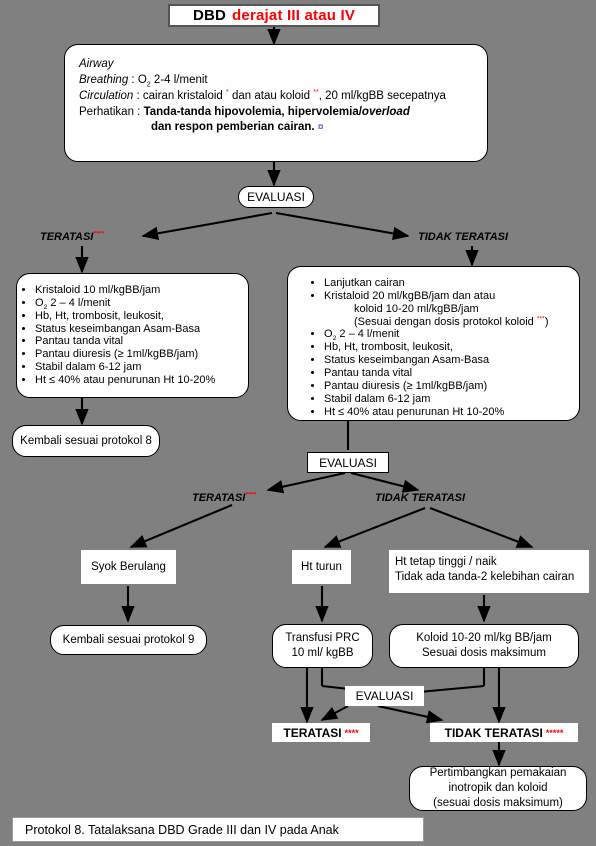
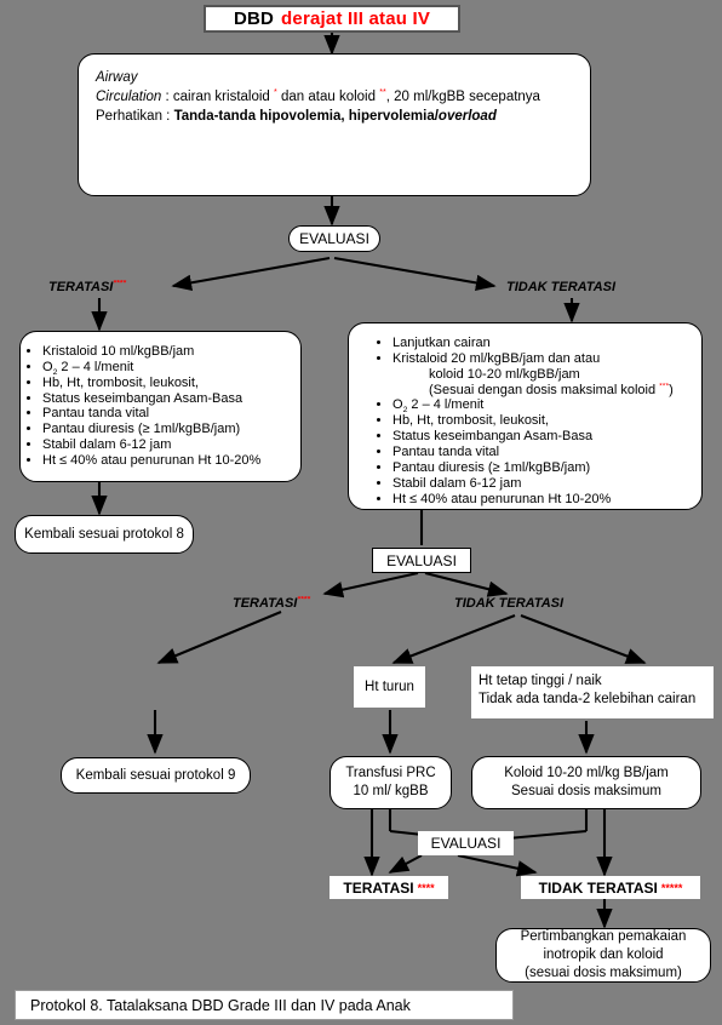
  DBD
  derajat III atau IV
  Airway
- Breathing : O2 2-4 l/menit
  Circulation : cairan kristaloid * dan atau koloid **, 20 ml/kgBB secepatnya
  Perhatikan : Tanda-tanda hipovolemia, hipervolemia/overload
- dan respon pemberian cairan. ¤
  EVALUASI
  TIDAK TERATASI
  Kristaloid 10 ml/kgBB/jam
  O 2 – 4 l/menit
  Hb, Ht, trombosit, leukosit,
  Status keseimbangan Asam-Basa
  Pantau tanda vital
  Pantau diuresis (≥ 1ml/kgBB/jam)
  Stabil dalam 6-12 jam
  Ht ≤ 40% atau penurunan Ht 10-20%
  Lanjutkan cairan
  Kristaloid 20 ml/kgBB/jam dan atau
  koloid 10-20 ml/kgBB/jam
- (Sesuai dengan dosis protokol koloid )
+ (Sesuai dengan dosis maksimal koloid )
  O 2 – 4 l/menit
  Hb, Ht, trombosit, leukosit,
  Status keseimbangan Asam-Basa
  Pantau tanda vital
  Pantau diuresis (≥ 1ml/kgBB/jam)
  Stabil dalam 6-12 jam
  Ht ≤ 40% atau penurunan Ht 10-20%
  Kembali sesuai protokol 8
  EVALUASI
  TIDAK TERATASI
- Syok Berulang
  Ht turun
  Ht tetap tinggi / naik
  Tidak ada tanda-2 kelebihan cairan
  Kembali sesuai protokol 9
  Transfusi PRC
  10 ml/ kgBB
  Koloid 10-20 ml/kg BB/jam
  Sesuai dosis maksimum
  EVALUASI
  TERATASI
  ****
  TIDAK TERATASI
  *****
  Pertimbangkan pemakaian
  inotropik dan koloid
  (sesuai dosis maksimum)
  Protokol 8. Tatalaksana DBD Grade III dan IV pada Anak
